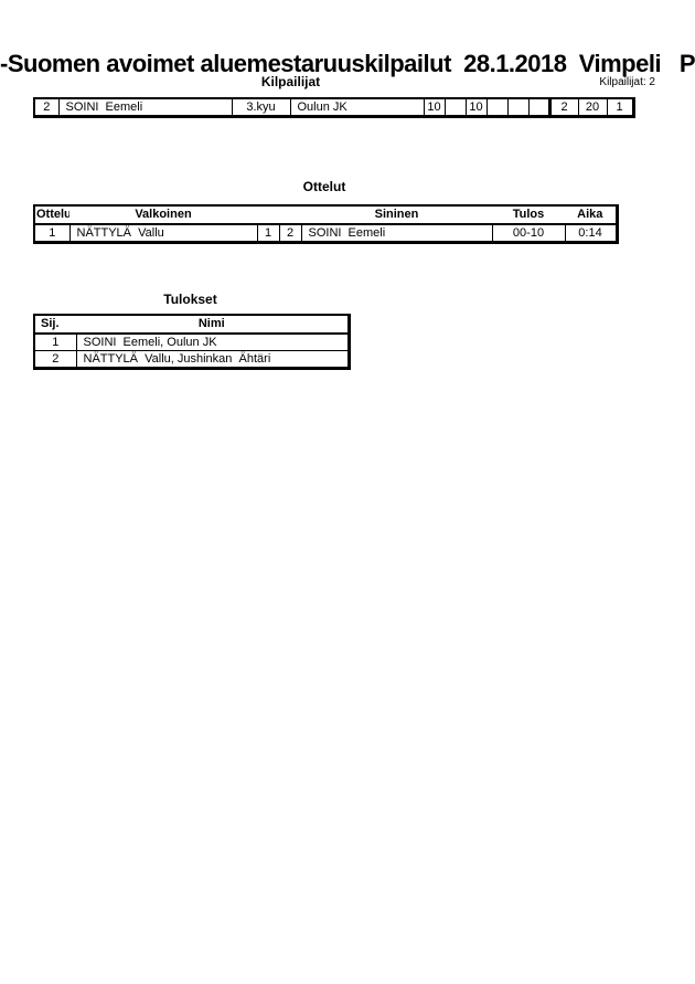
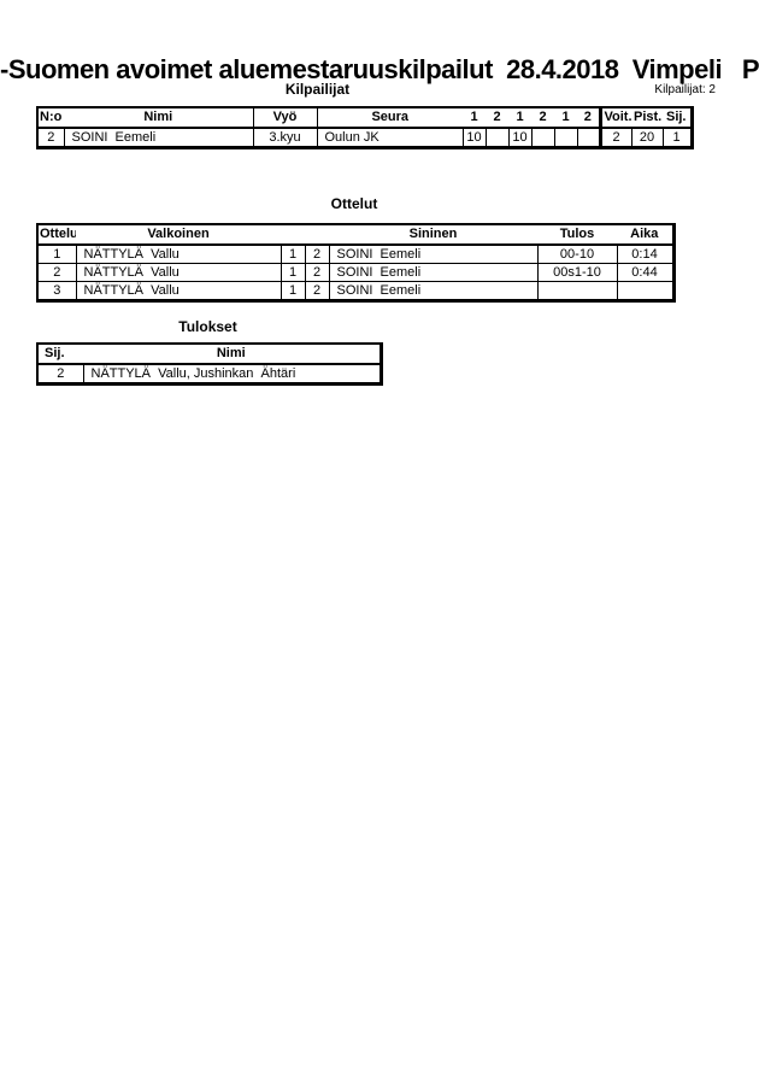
- -Suomen avoimet aluemestaruuskilpailut 28.1.2018 Vimpeli P
+ -Suomen avoimet aluemestaruuskilpailut 28.4.2018 Vimpeli P
  Kilpailijat
  Kilpailijat: 2
+ N:o	Nimi	Vyö	Seura	1	2	1	2	1	2	Voit.	Pist.	Sij.
  2	SOINI Eemeli	3.kyu	Oulun JK	10		10				2	20	1
  Ottelut
  Ottelu	Valkoinen			Sininen	Tulos	Aika
  1	NÄTTYLÄ Vallu	1	2	SOINI Eemeli	00-10	0:14
+ 2	NÄTTYLÄ Vallu	1	2	SOINI Eemeli	00s1-10	0:44
+ 3	NÄTTYLÄ Vallu	1	2	SOINI Eemeli
  Tulokset
  Sij.	Nimi
- 1	SOINI Eemeli, Oulun JK
  2	NÄTTYLÄ Vallu, Jushinkan Ähtäri
